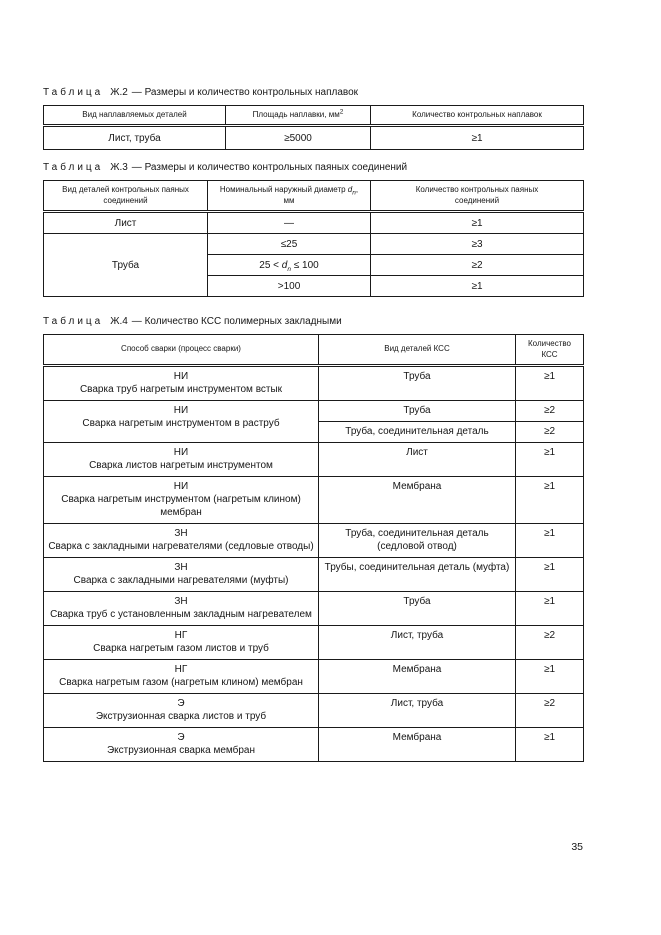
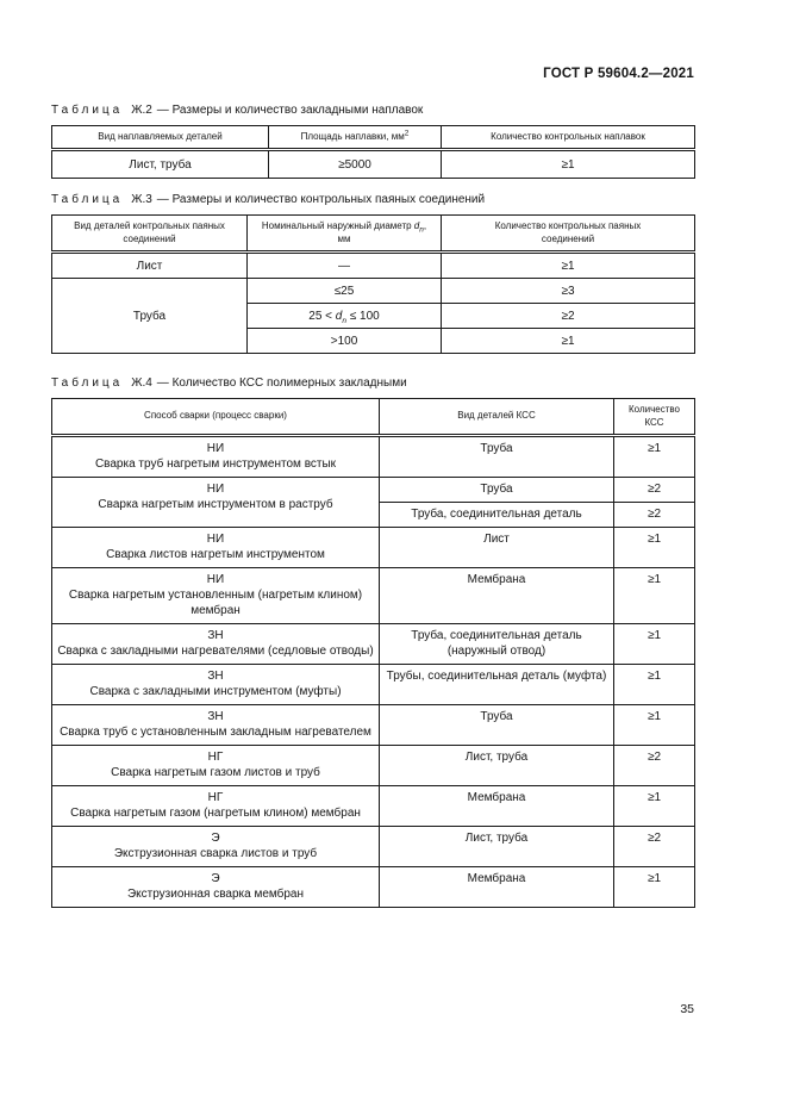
+ ГОСТ Р 59604.2—2021
- Таблица Ж.2 — Размеры и количество контрольных наплавок
+ Таблица Ж.2 — Размеры и количество закладными наплавок
  Вид наплавляемых деталей	Площадь наплавки, мм	Количество контрольных наплавок
  Лист, труба	≥5000	≥1
  Таблица Ж.3 — Размеры и количество контрольных паяных соединений
  Вид деталей контрольных паяныхсоединений	Номинальный наружный диаметр d ,мм	Количество контрольных паяныхсоединений
  Лист	—	≥1
  Труба	≤25	≥3
  25 < d ≤ 100	≥2
  >100	≥1
  Таблица Ж.4 — Количество КСС полимерных закладными
  Способ сварки (процесс сварки)	Вид деталей КСС	КоличествоКСС
  НИСварка труб нагретым инструментом встык	Труба	≥1
  НИСварка нагретым инструментом в раструб	Труба	≥2
  Труба, соединительная деталь	≥2
  НИСварка листов нагретым инструментом	Лист	≥1
- НИСварка нагретым инструментом (нагретым клином) мембран	Мембрана	≥1
+ НИСварка нагретым установленным (нагретым клином) мембран	Мембрана	≥1
- ЗНСварка с закладными нагревателями (седловые отводы)	Труба, соединительная деталь (седловой отвод)	≥1
+ ЗНСварка с закладными нагревателями (седловые отводы)	Труба, соединительная деталь (наружный отвод)	≥1
- ЗНСварка с закладными нагревателями (муфты)	Трубы, соединительная деталь (муфта)	≥1
+ ЗНСварка с закладными инструментом (муфты)	Трубы, соединительная деталь (муфта)	≥1
  ЗНСварка труб с установленным закладным нагревателем	Труба	≥1
  НГСварка нагретым газом листов и труб	Лист, труба	≥2
  НГСварка нагретым газом (нагретым клином) мембран	Мембрана	≥1
  ЭЭкструзионная сварка листов и труб	Лист, труба	≥2
  ЭЭкструзионная сварка мембран	Мембрана	≥1
  35
